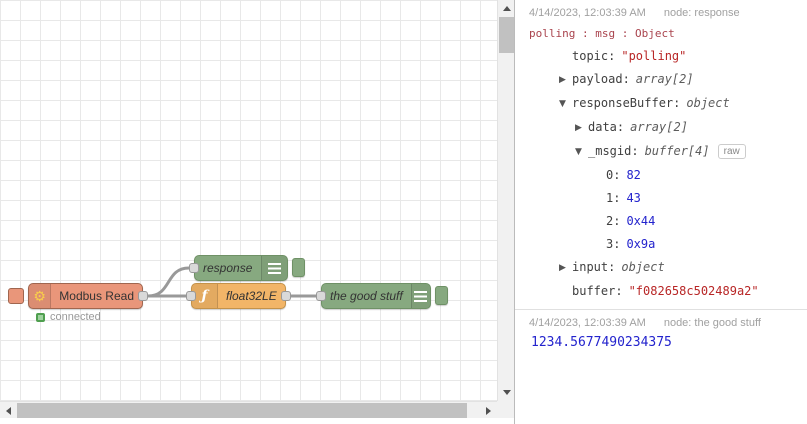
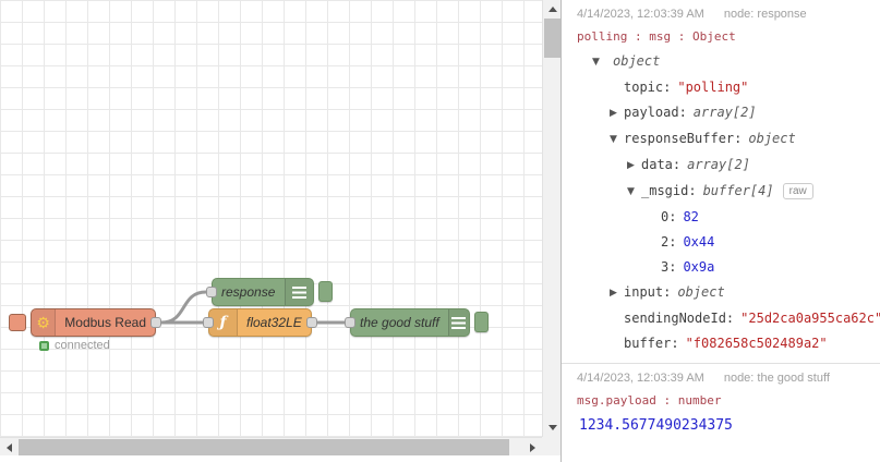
  ⚙
  Modbus Read
  connected
  response
  ƒ
  float32LE
  the good stuff
  4/14/2023, 12:03:39 AM node: response
  polling : msg : Object
+ ▼ object
  topic: "polling"
  ▶ payload: array[2]
  ▼ responseBuffer: object
  ▶ data: array[2]
  ▼ _msgid: buffer[4] raw
  0: 82
- 1: 43
  2: 0x44
  3: 0x9a
  ▶ input: object
+ sendingNodeId: "25d2ca0a955ca62c"
  buffer: "f082658c502489a2"
  4/14/2023, 12:03:39 AM node: the good stuff
+ msg.payload : number
  1234.5677490234375
